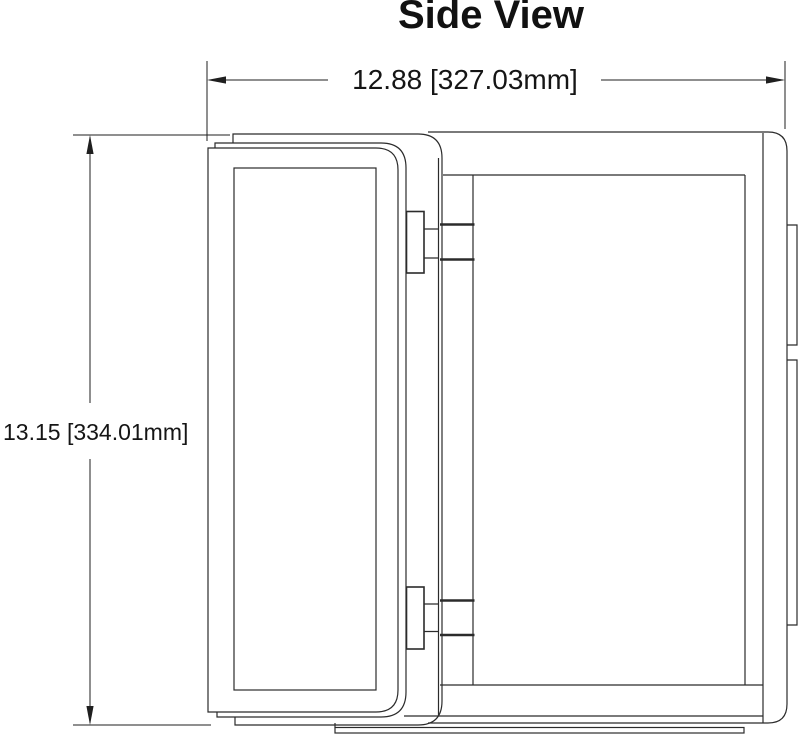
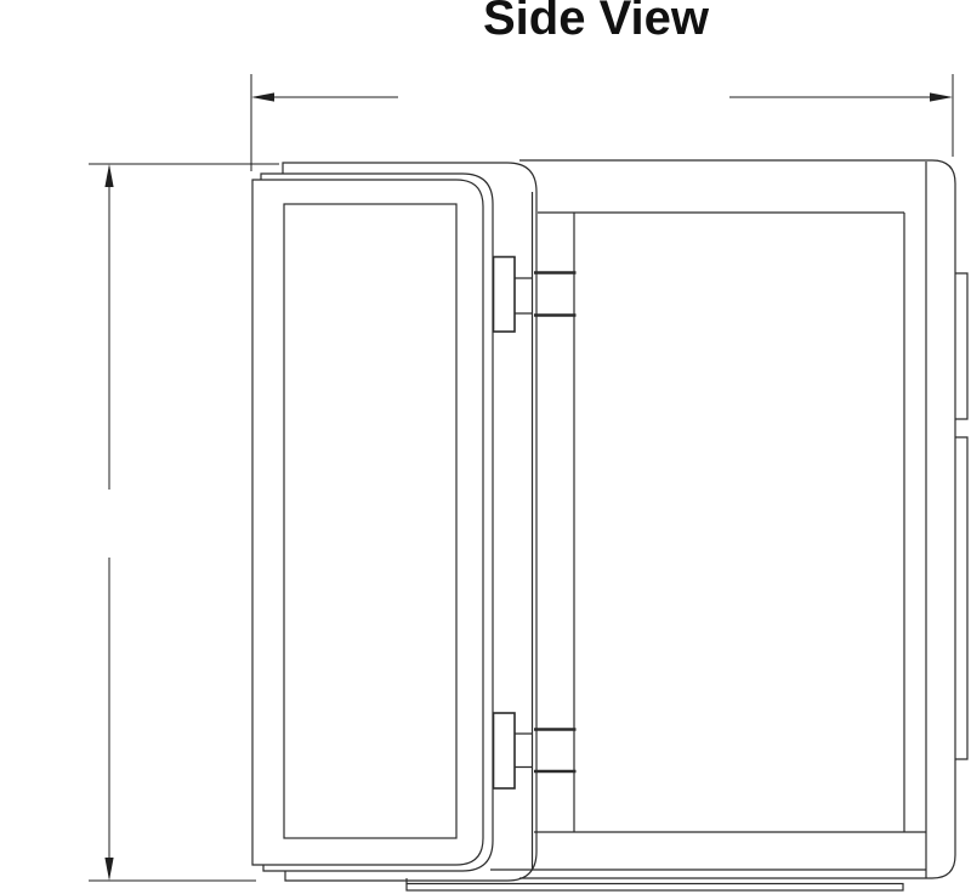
- 12.88 [327.03mm]
- 13.15 [334.01mm]
  Side View
